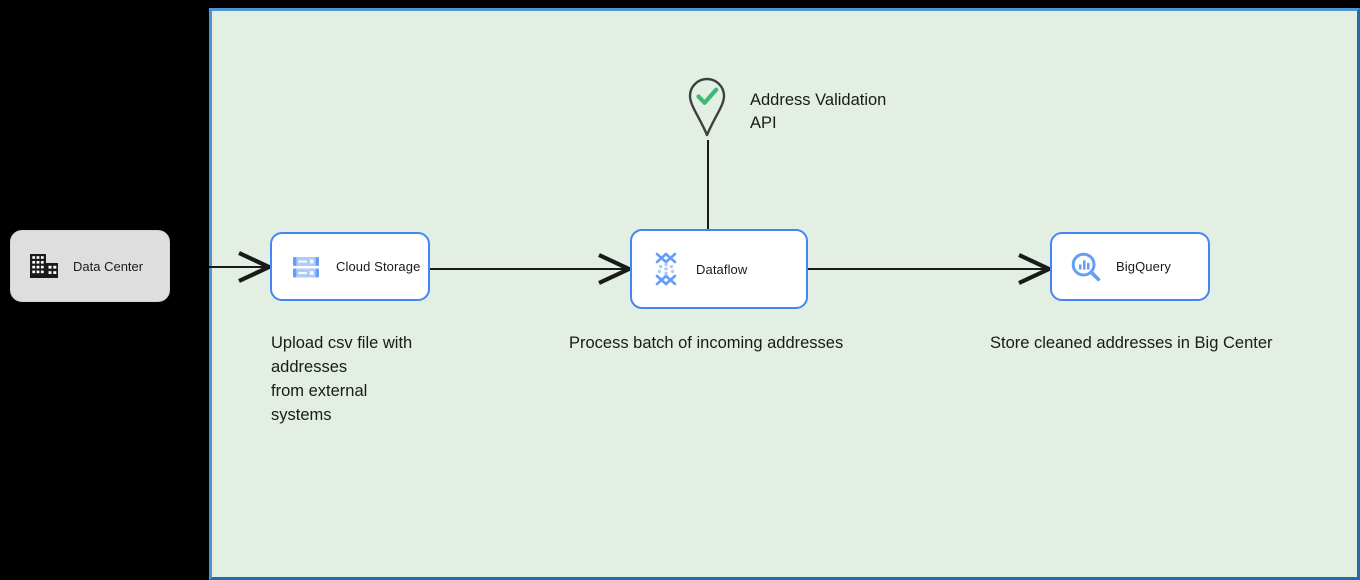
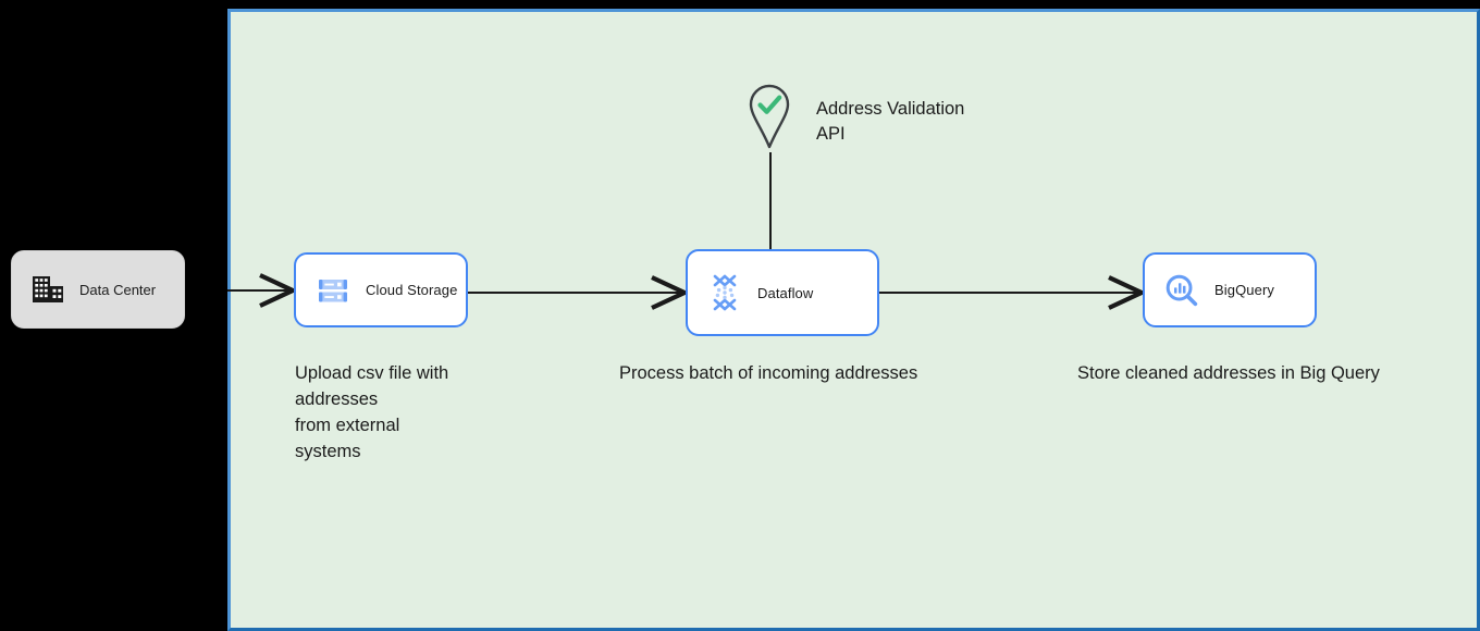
  Data Center
  Cloud Storage
  Dataflow
  BigQuery
  Address Validation
  API
  Upload csv file with
  addresses
  from external
  systems
  Process batch of incoming addresses
- Store cleaned addresses in Big Center
+ Store cleaned addresses in Big Query
